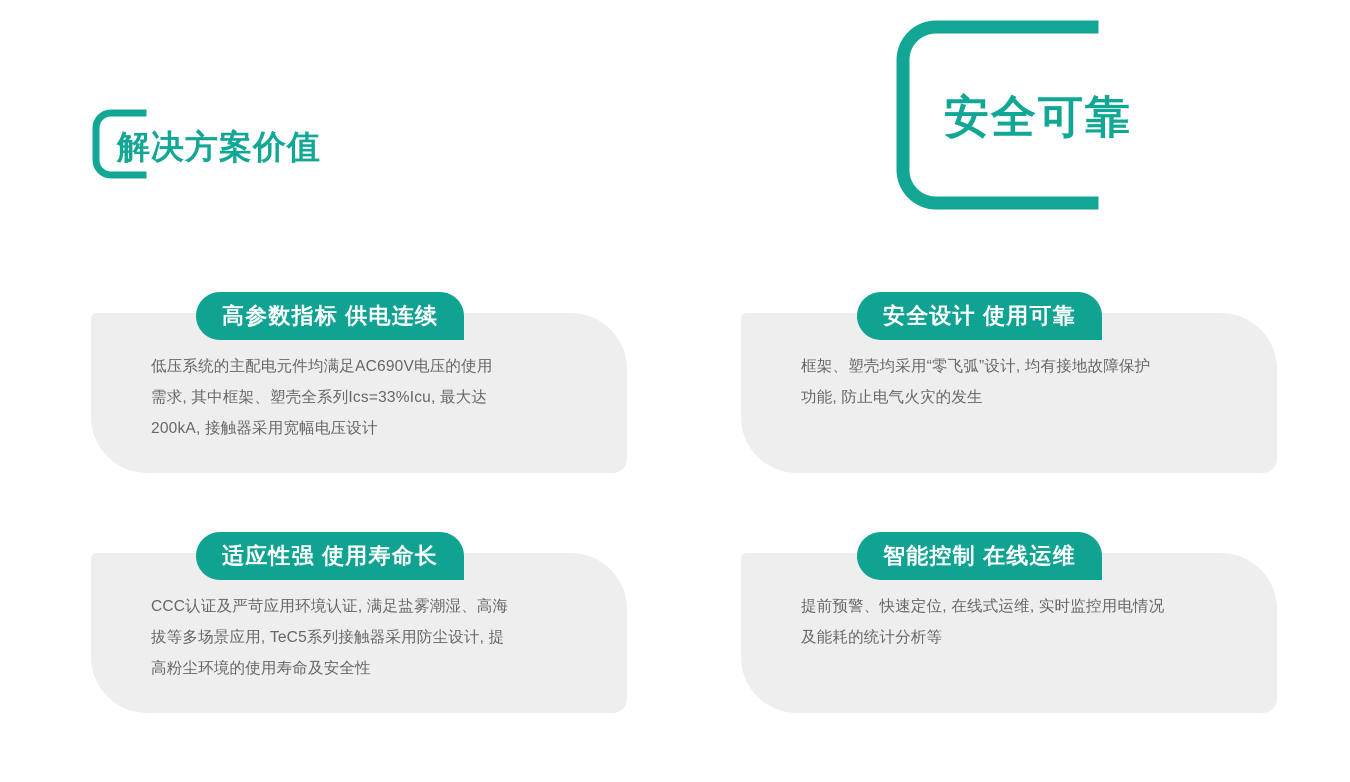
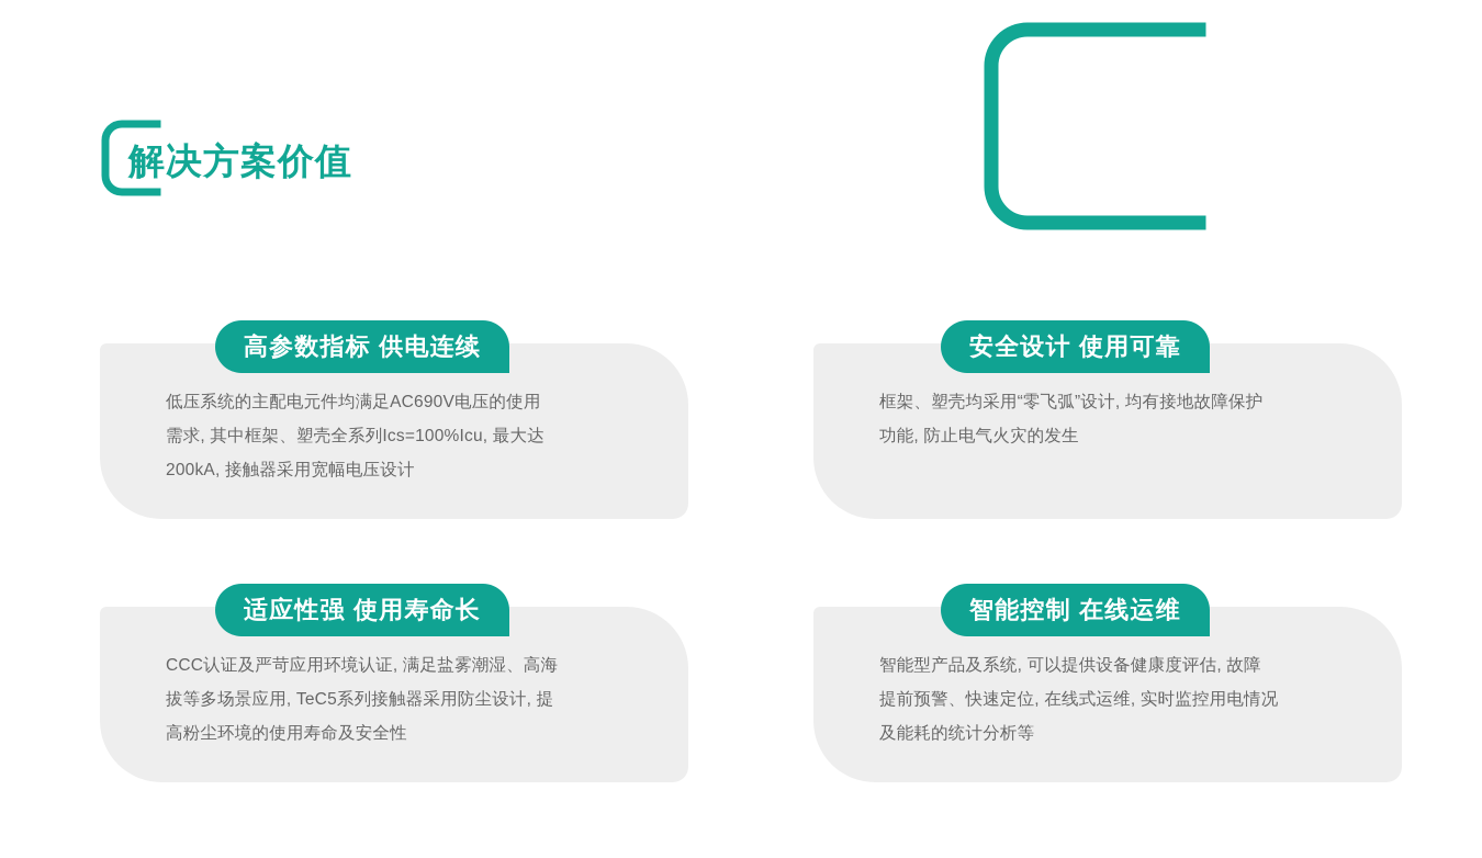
  解决方案价值
- 安全可靠
  低压系统的主配电元件均满足AC690V电压的使用
- 需求, 其中框架、塑壳全系列Ics=33%Icu, 最大达
+ 需求, 其中框架、塑壳全系列Ics=100%Icu, 最大达
  200kA, 接触器采用宽幅电压设计
  高参数指标 供电连续
  框架、塑壳均采用“零飞弧”设计, 均有接地故障保护
  功能, 防止电气火灾的发生
  安全设计 使用可靠
  CCC认证及严苛应用环境认证, 满足盐雾潮湿、高海
  拔等多场景应用, TeC5系列接触器采用防尘设计, 提
  高粉尘环境的使用寿命及安全性
  适应性强 使用寿命长
+ 智能型产品及系统, 可以提供设备健康度评估, 故障
  提前预警、快速定位, 在线式运维, 实时监控用电情况
  及能耗的统计分析等
  智能控制 在线运维
